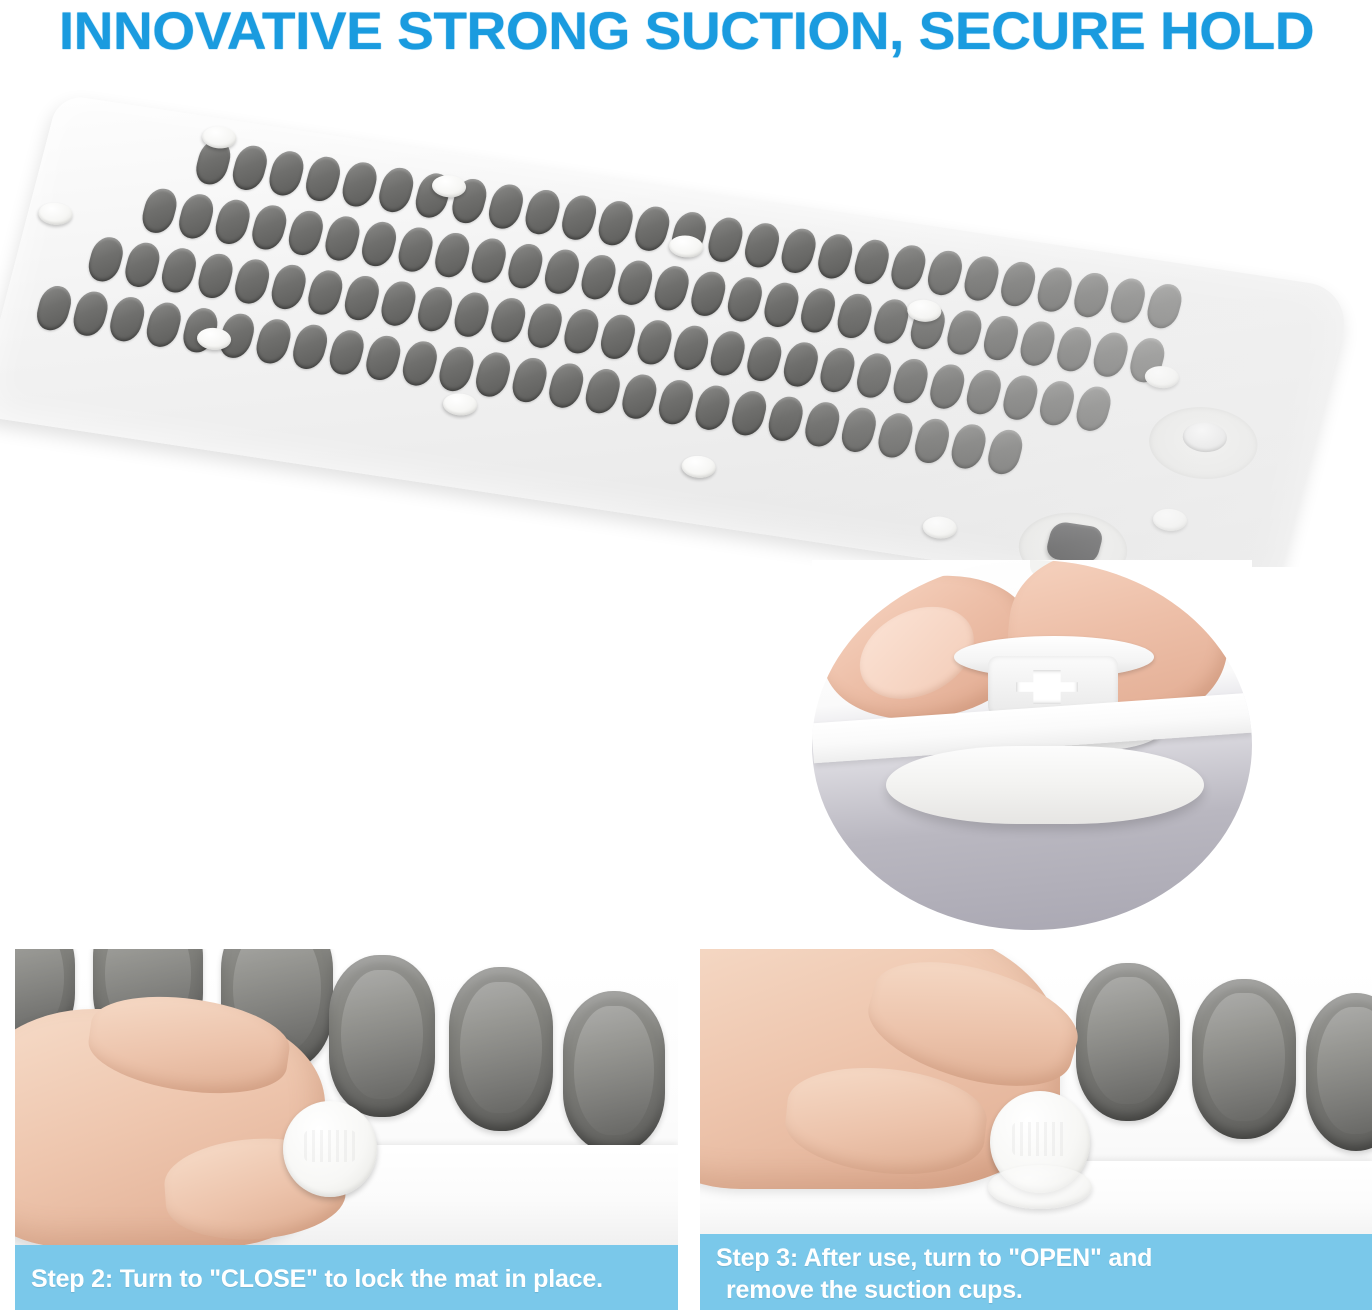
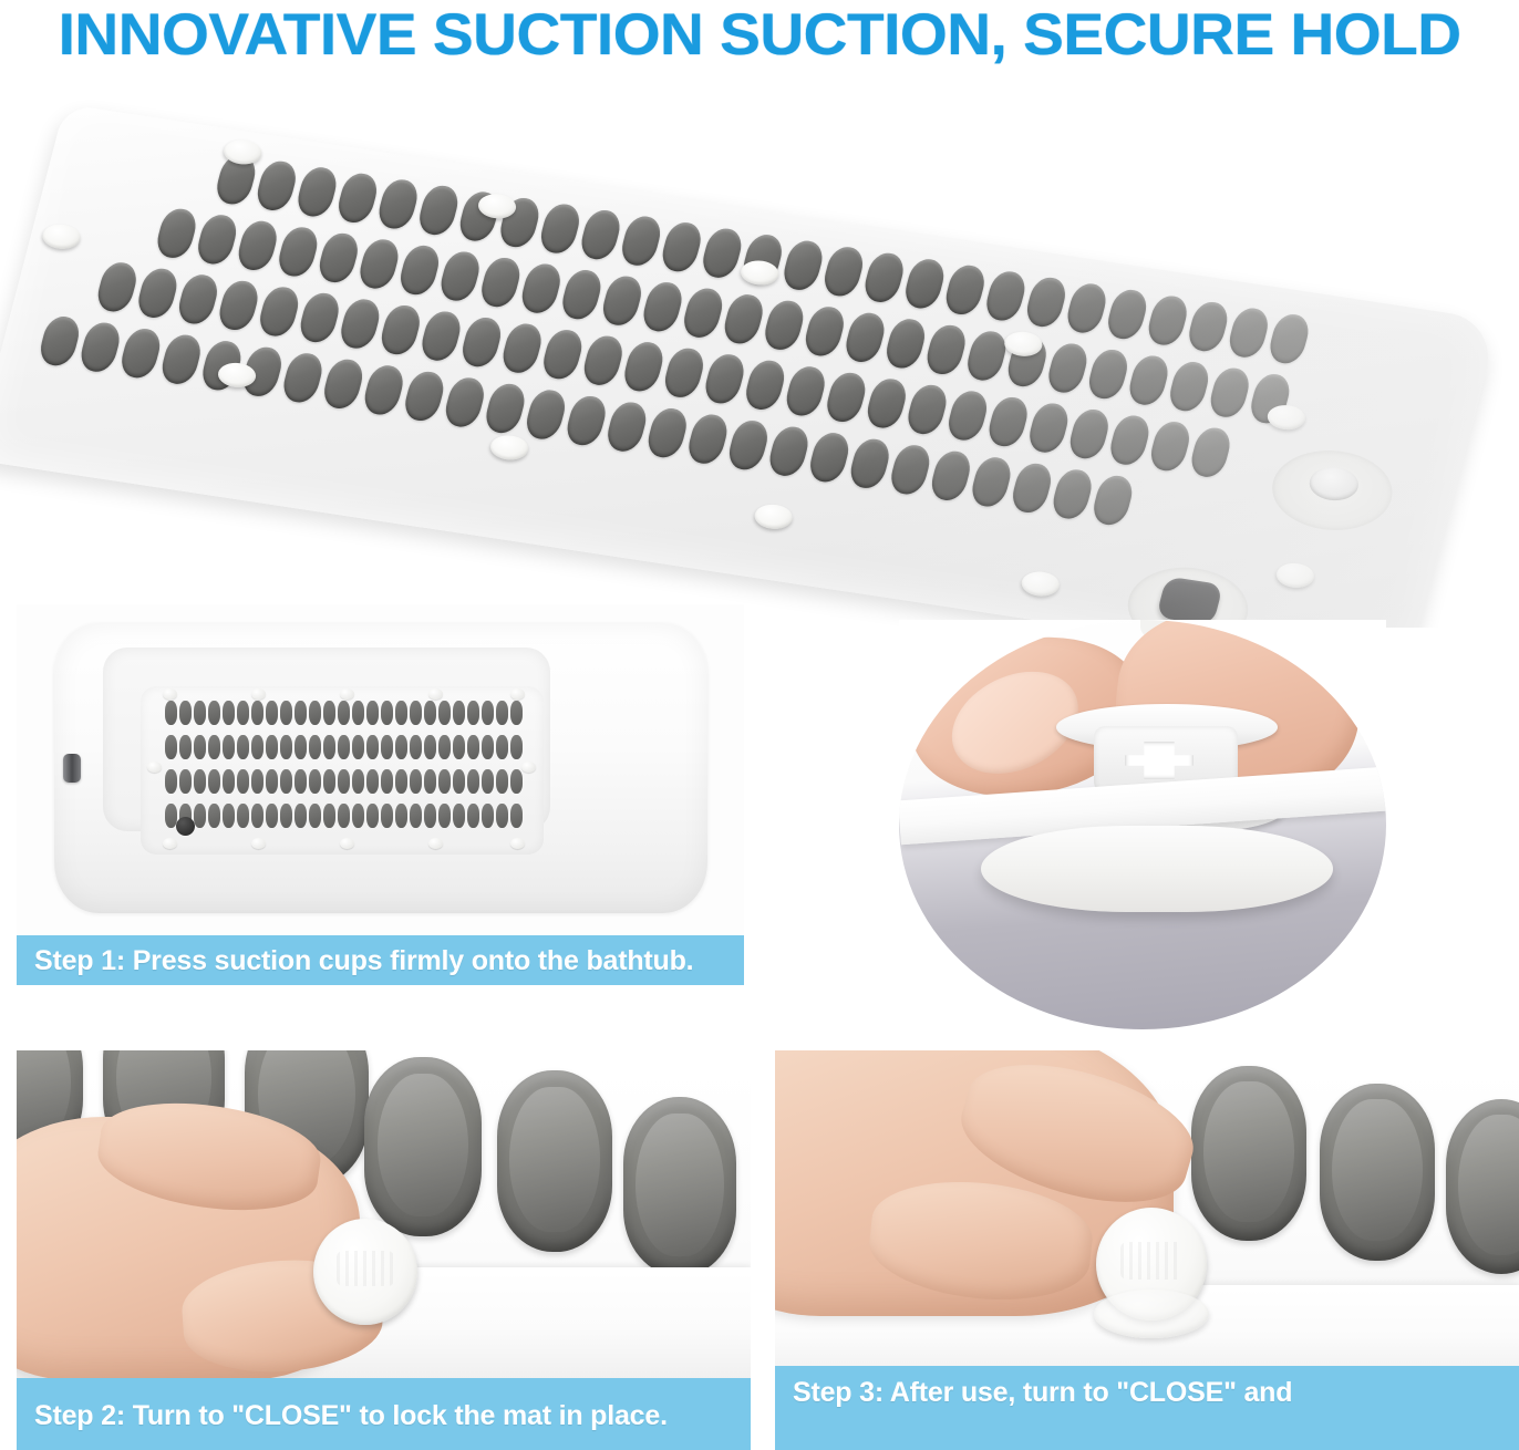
- INNOVATIVE STRONG SUCTION, SECURE HOLD
+ INNOVATIVE SUCTION SUCTION, SECURE HOLD
+ Step 1: Press suction cups firmly onto the bathtub.
  Step 2: Turn to "CLOSE" to lock the mat in place.
- Step 3: After use, turn to "OPEN" and
+ Step 3: After use, turn to "CLOSE" and
- remove the suction cups.
